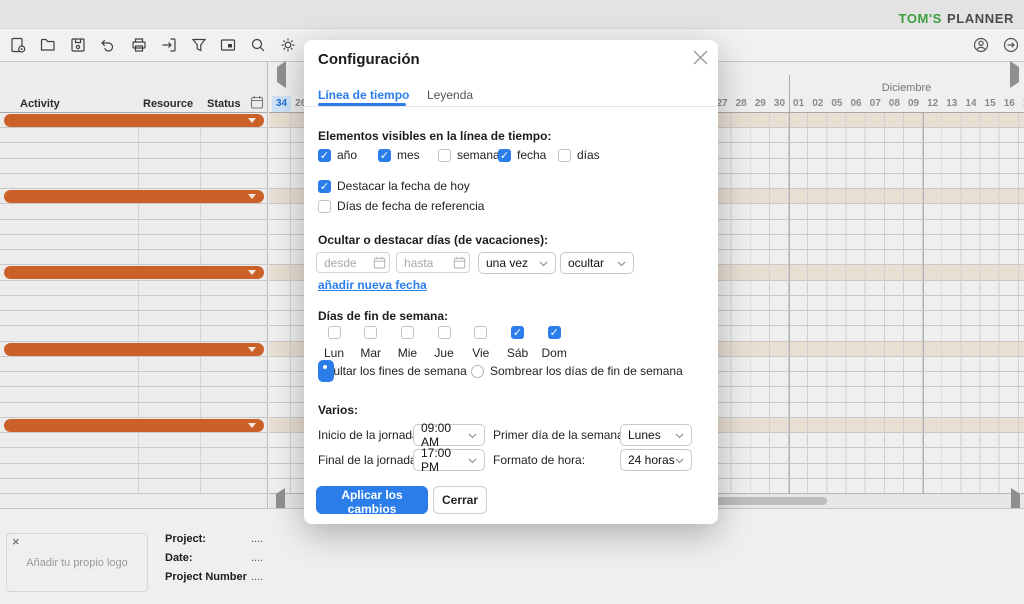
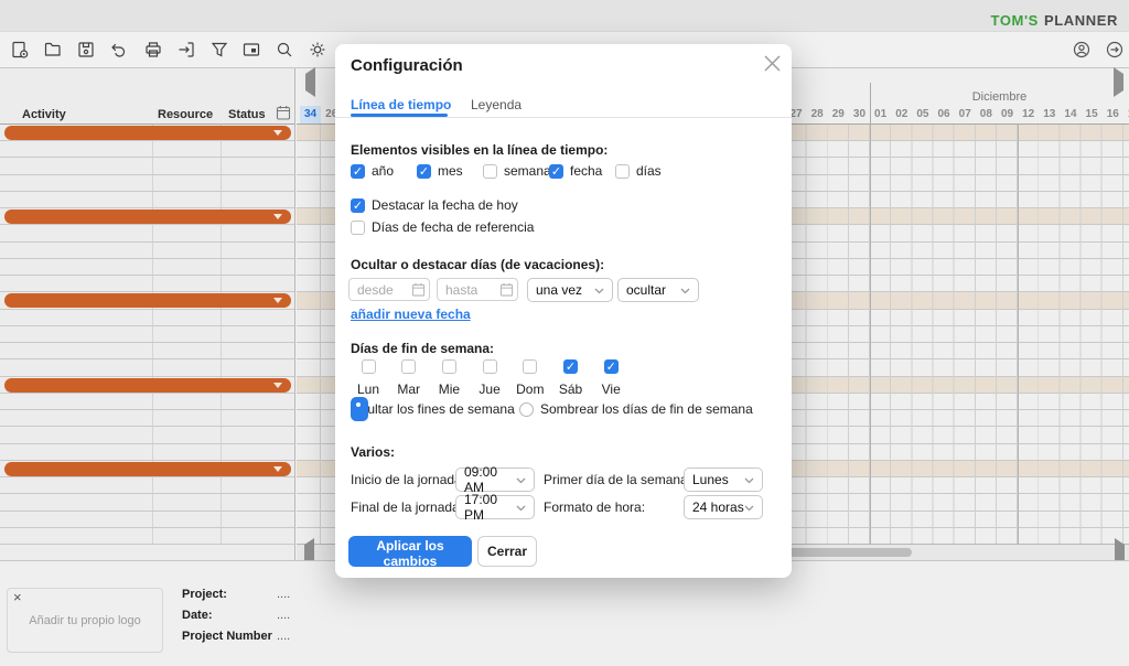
  TOM'S PLANNER
  Activity
  Resource
  Status
  Diciembre
  34
  27
  28
  29
  30
  01
  02
  05
  06
  07
  08
  09
  12
  13
  14
  15
  16
  ×
  Añadir tu propio logo
  Project:
  ....
  Date:
  ....
  Project Number
  ....
  Configuración
  Línea de tiempo
  Leyenda
  Elementos visibles en la línea de tiempo:
  año
  mes
  semana
  fecha
  días
  Destacar la fecha de hoy
  Días de fecha de referencia
  Ocultar o destacar días (de vacaciones):
  desde
  hasta
  una vez
  ocultar
  añadir nueva fecha
  Días de fin de semana:
  Lun
  Mar
  Mie
  Jue
- Vie
+ Dom
  Sáb
- Dom
+ Vie
  ultar los fines de semana
  Sombrear los días de fin de semana
  Varios:
  Inicio de la jornad
  09:00 AM
  Primer día de la seman
  Lunes
  Final de la jornad
  17:00 PM
  Formato de hora:
  24 horas
  Aplicar los cambios
  Cerrar
